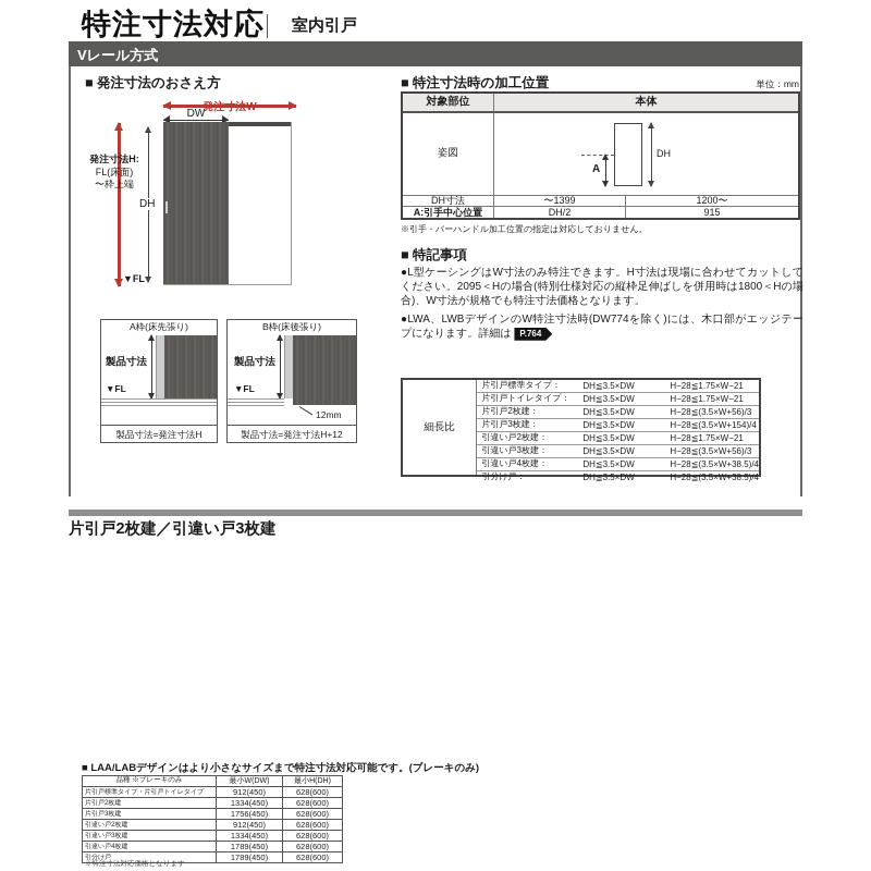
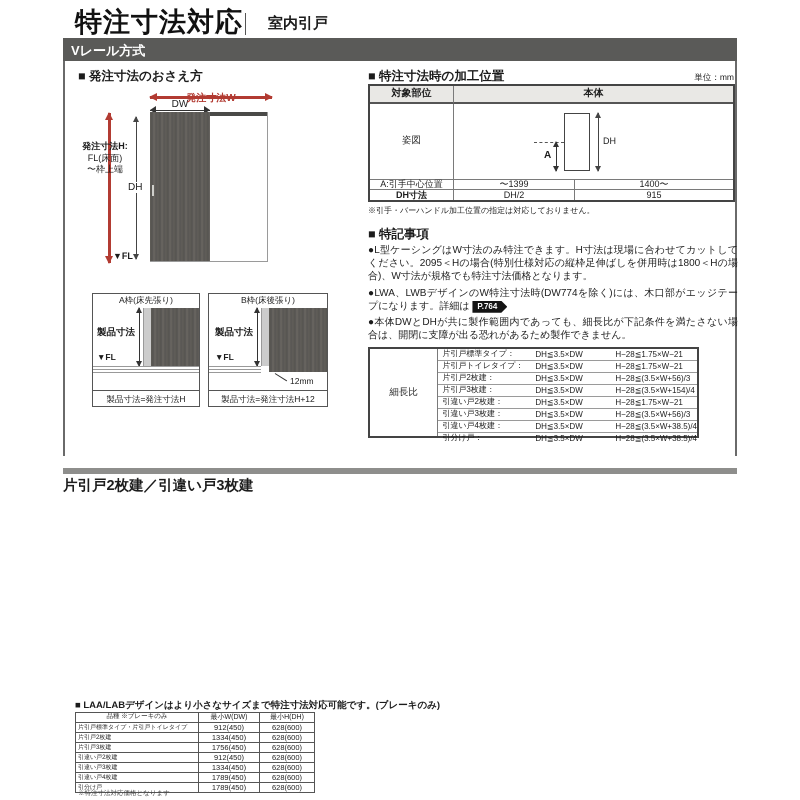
  特注寸法対応
  室内引戸
  Vレール方式
  ■ 発注寸法のおさえ方
  発注寸法W
  DW
  発注寸法H:
  FL(床面)
  〜枠上端
  DH
  ▼FL
  A枠(床先張り)
  製品寸法
  ▼FL
  製品寸法=発注寸法H
  B枠(床後張り)
  製品寸法
  ▼FL
  12mm
  製品寸法=発注寸法H+12
  ■ 特注寸法時の加工位置
  単位：mm
  対象部位
  本体
  姿図
  DH
  A
- DH寸法
+ A:引手中心位置
  〜1399
- 1200〜
+ 1400〜
- A:引手中心位置
+ DH寸法
  DH/2
  915
  ※引手・バーハンドル加工位置の指定は対応しておりません。
  ■ 特記事項
  ●L型ケーシングはW寸法のみ特注できます。H寸法は現場に合わせてカットしてください。2095＜Hの場合(特別仕様対応の縦枠足伸ばしを併用時は1800＜Hの場合)、W寸法が規格でも特注寸法価格となります。
  ●LWA、LWBデザインのW特注寸法時(DW774を除く)には、木口部がエッジテープになります。詳細は P.764
+ ●本体DWとDHが共に製作範囲内であっても、細長比が下記条件を満たさない場合は、開閉に支障が出る恐れがあるため製作できません。
  細長比
  片引戸標準タイプ：
  DH≦3.5×DW
  H−28≦1.75×W−21
  片引戸トイレタイプ：
  DH≦3.5×DW
  H−28≦1.75×W−21
  片引戸2枚建：
  DH≦3.5×DW
  H−28≦(3.5×W+56)/3
  片引戸3枚建：
  DH≦3.5×DW
  H−28≦(3.5×W+154)/4
  引違い戸2枚建：
  DH≦3.5×DW
  H−28≦1.75×W−21
  引違い戸3枚建：
  DH≦3.5×DW
  H−28≦(3.5×W+56)/3
  引違い戸4枚建：
  DH≦3.5×DW
  H−28≦(3.5×W+38.5)/4
  引分け戸：
  DH≦3.5×DW
  H−28≦(3.5×W+38.5)/4
  片引戸2枚建／引違い戸3枚建
  ■ LAA/LABデザインはより小さなサイズまで特注寸法対応可能です。(ブレーキのみ)
  	1334(450)	628(600)
  	1756(450)	628(600)
  	1334(450)	628(600)
  	1789(450)	628(600)
  	1789(450)	628(600)
